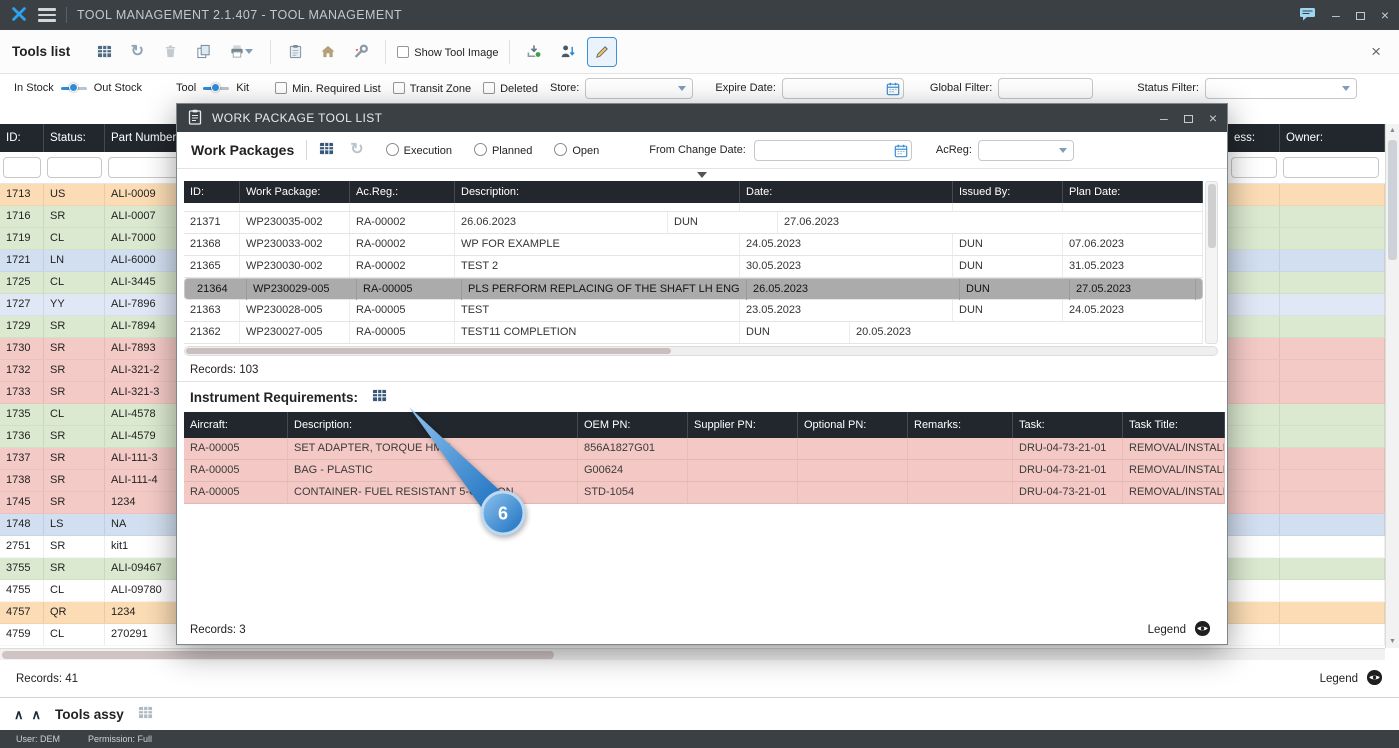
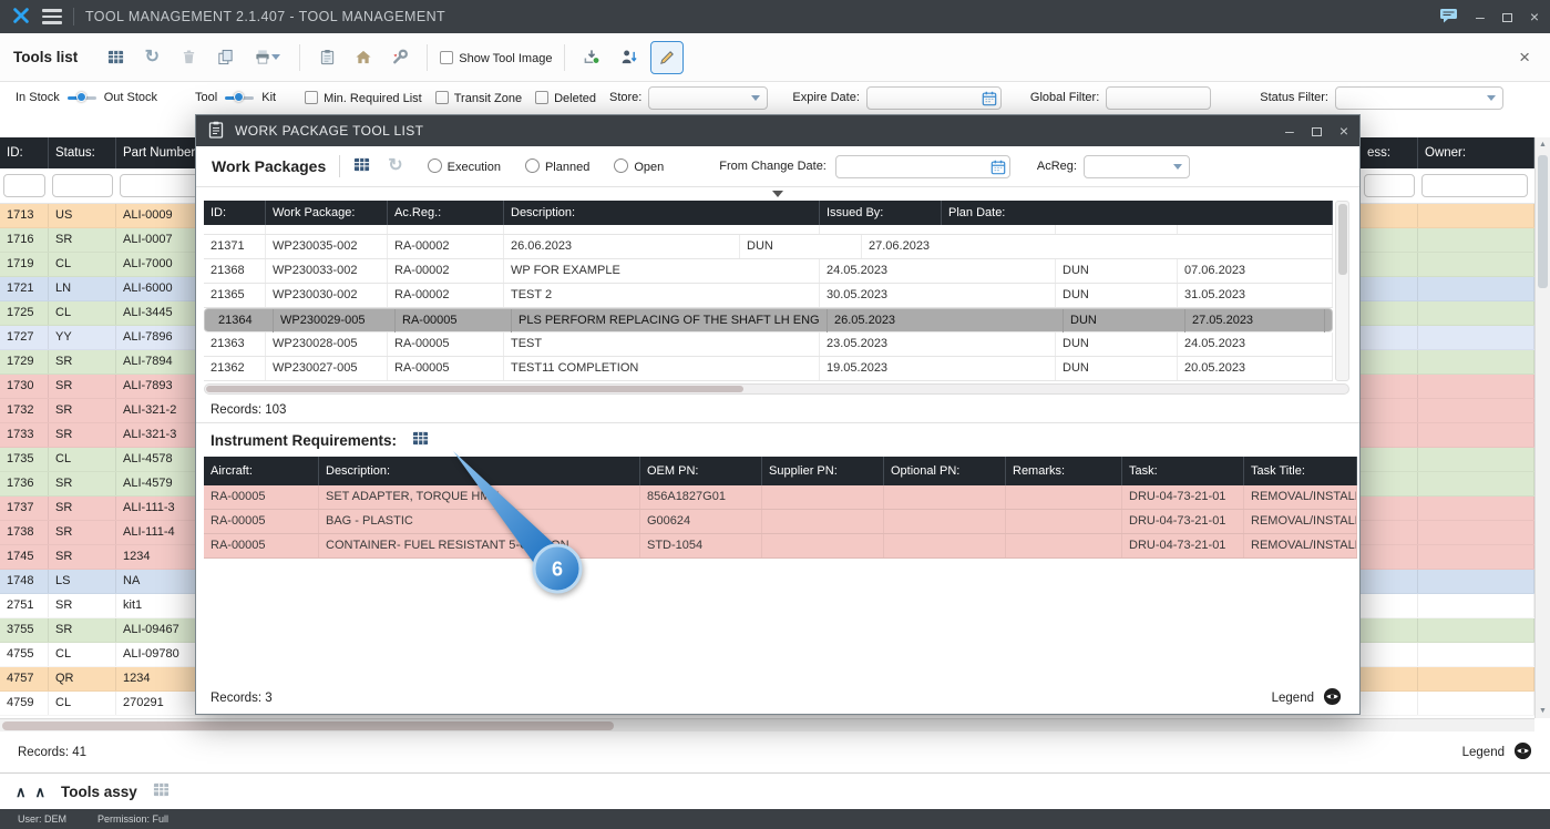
  TOOL MANAGEMENT 2.1.407 - TOOL MANAGEMENT
  –
  ×
  Tools list
  ↻
  Show Tool Image
  ×
  In Stock
  Out Stock
  Tool
  Kit
  Min. Required List
  Transit Zone
  Deleted
  Store:
  Expire Date:
  Global Filter:
  Status Filter:
  ID:
  Status:
  Part Number
  ess:
  Owner:
  1713
  US
  ALI-0009
  1716
  SR
  ALI-0007
  1719
  CL
  ALI-7000
  1721
  LN
  ALI-6000
  1725
  CL
  ALI-3445
  1727
  YY
  ALI-7896
  1729
  SR
  ALI-7894
  1730
  SR
  ALI-7893
  1732
  SR
  ALI-321-2
  1733
  SR
  ALI-321-3
  1735
  CL
  ALI-4578
  1736
  SR
  ALI-4579
  1737
  SR
  ALI-111-3
  1738
  SR
  ALI-111-4
  1745
  SR
  1234
  1748
  LS
  NA
  2751
  SR
  kit1
  3755
  SR
  ALI-09467
  4755
  CL
  ALI-09780
  4757
  QR
  1234
  4759
  CL
  270291
  Records: 41
  Legend
  ∧
  ∧
  Tools assy
  User: DEM
  Permission: Full
  WORK PACKAGE TOOL LIST
  –
  ×
  Work Packages
  ↻
  Execution
  Planned
  Open
  From Change Date:
  AcReg:
  ID:
  Work Package:
  Ac.Reg.:
  Description:
- Date:
  Issued By:
  Plan Date:
  21371
  WP230035-002
  RA-00002
  26.06.2023
  DUN
  27.06.2023
  21368
  WP230033-002
  RA-00002
  WP FOR EXAMPLE
  24.05.2023
  DUN
  07.06.2023
  21365
  WP230030-002
  RA-00002
  TEST 2
  30.05.2023
  DUN
  31.05.2023
  21364
  WP230029-005
  RA-00005
  PLS PERFORM REPLACING OF THE SHAFT LH ENG
  26.05.2023
  DUN
  27.05.2023
  21363
  WP230028-005
  RA-00005
  TEST
  23.05.2023
  DUN
  24.05.2023
  21362
  WP230027-005
  RA-00005
  TEST11 COMPLETION
+ 19.05.2023
  DUN
  20.05.2023
  Records: 103
  Instrument Requirements:
  Aircraft:
  Description:
  OEM PN:
  Supplier PN:
  Optional PN:
  Remarks:
  Task:
  Task Title:
  RA-00005
  SET ADAPTER, TORQUE HM
  856A1827G01
  DRU-04-73-21-01
  REMOVAL/INSTAL
  RA-00005
  BAG - PLASTIC
  G00624
  DRU-04-73-21-01
  REMOVAL/INSTAL
  RA-00005
  CONTAINER- FUEL RESISTANT 5-
  STD-1054
  DRU-04-73-21-01
  REMOVAL/INSTAL
  Records: 3
  Legend
  6
